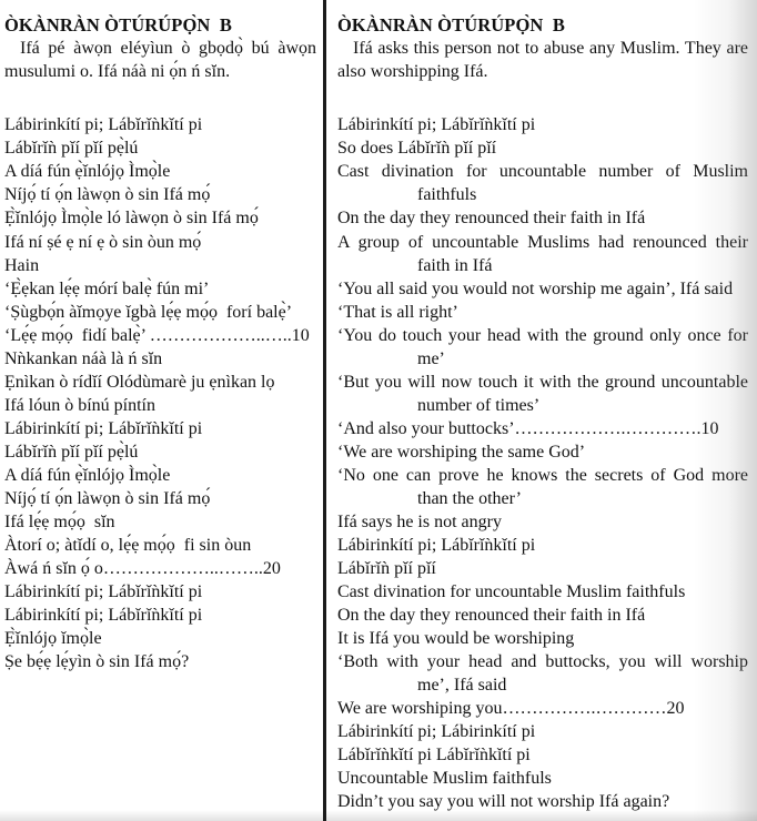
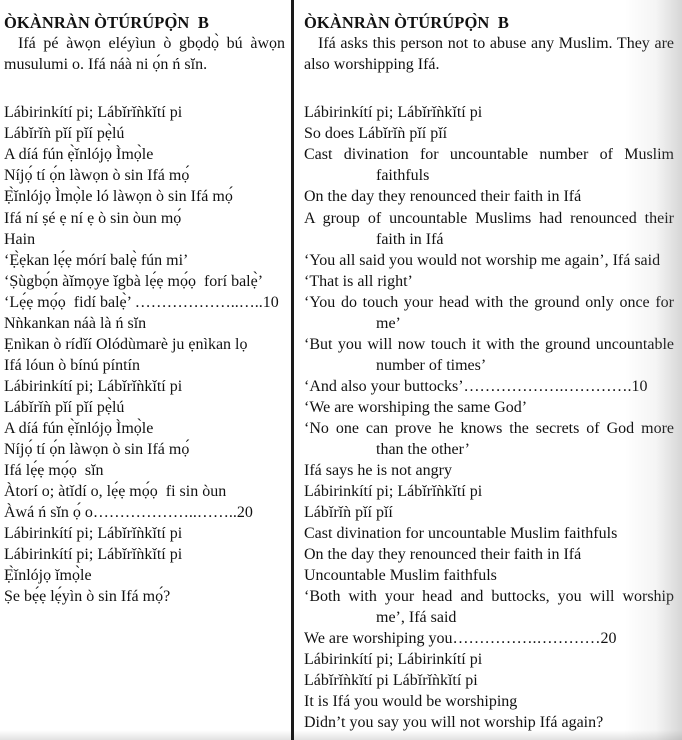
  ÒKÀNRÀN ÒTÚRÚPỌ̀N B
  Ifá pé àwọn eléyìun ò gbọdọ̀ bú àwọn musulumi o. Ifá náà ni ọ́n ń sĭn.
  Lábirinkítí pi; Lábǐrǐǹkǐtí pi
  Lábǐrǐǹ pǐí pǐí pẹ̀lú
  A díá fún ẹ̀ǐnlójọ Ìmọ̀le
  Níjọ́ tí ọ́n làwọn ò sin Ifá mọ́
  Ẹ̀ǐnlójọ Ìmọ̀le ló làwọn ò sin Ifá mọ́
  Ifá ní ṣé ẹ ní ẹ ò sin òun mọ́
  Hain
  ‘Ẹ̀ẹkan lẹ́ẹ mórí balẹ̀ fún mi’
  ‘Ṣùgbọ́n àǐmọye ǐgbà lẹ́ẹ mọ́ọ forí balẹ̀’
  ‘Lẹ́ẹ mọ́ọ fidí balẹ̀’ ………………..…..10
  Nǹkankan náà là ń sĭn
  Ẹnìkan ò rídǐí Olódùmarè ju ẹnìkan lọ
  Ifá lóun ò bínú píntín
  Lábirinkítí pi; Lábǐrǐǹkǐtí pi
  Lábǐrǐǹ pǐí pǐí pẹ̀lú
  A díá fún ẹ̀ǐnlójọ Ìmọ̀le
  Níjọ́ tí ọ́n làwọn ò sin Ifá mọ́
  Ifá lẹ́ẹ mọ́ọ sĭn
  Àtorí o; àtǐdí o, lẹ́ẹ mọ́ọ fi sin òun
  Àwá ń sĭn ọ́ o………………..……..20
  Lábirinkítí pi; Lábǐrǐǹkǐtí pi
  Lábirinkítí pi; Lábǐrǐǹkǐtí pi
  Ẹ̀ǐnlójọ ǐmọ̀le
  Ṣe bẹ́ẹ lẹ́yìn ò sin Ifá mọ́?
  ÒKÀNRÀN ÒTÚRÚPỌ̀N B
  Ifá asks this person not to abuse any Muslim. T also worshipping Ifá.
  Lábirinkítí pi; Lábǐrǐǹkǐtí pi
  So does Lábǐrǐǹ pǐí pǐí
  Cast divination for uncountable number of faithfuls
  On the day they renounced their faith in Ifá
  A group of uncountable Muslims had renounc faith in Ifá
  ‘You all said you would not worship me again’, If
  ‘That is all right’
  ‘You do touch your head with the ground only me’
  ‘But you will now touch it with the ground unco number of times’
  ‘And also your buttocks’……………….…………
  ‘We are worshiping the same God’
  ‘No one can prove he knows the secrets of Go than the other’
  Ifá says he is not angry
  Lábirinkítí pi; Lábǐrǐǹkǐtí pi
  Lábǐrǐǹ pǐí pǐí
  Cast divination for uncountable Muslim faithfuls
  On the day they renounced their faith in Ifá
- It is Ifá you would be worshiping
+ Uncountable Muslim faithfuls
  ‘Both with your head and buttocks, you will me’, Ifá said
  We are worshiping you…………….…………20
  Lábirinkítí pi; Lábirinkítí pi
  Lábǐrǐǹkǐtí pi Lábǐrǐǹkǐtí pi
- Uncountable Muslim faithfuls
+ It is Ifá you would be worshiping
  Didn’t you say you will not worship Ifá again?
